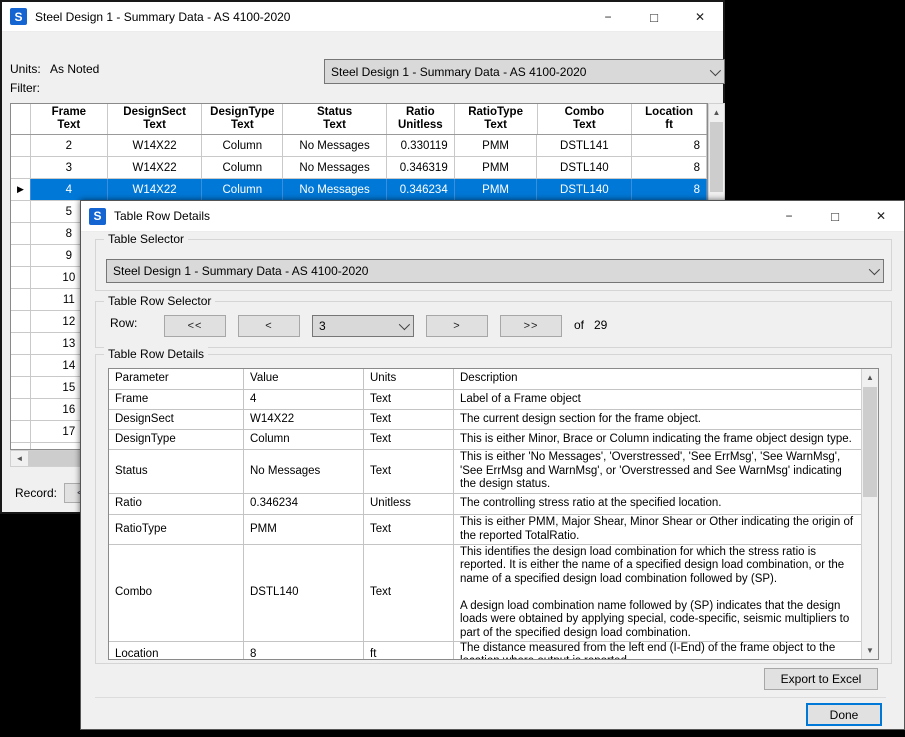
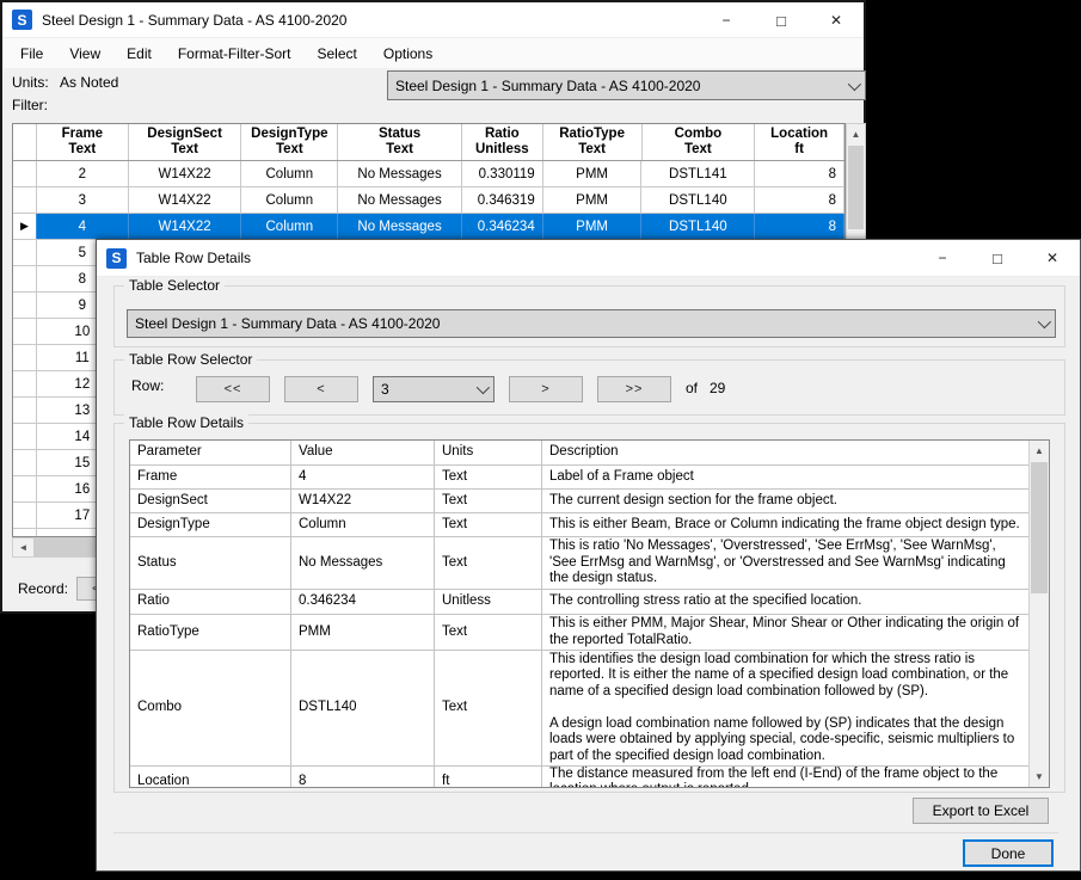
  S
  Steel Design 1 - Summary Data - AS 4100-2020
  −
  □
  ✕
+ File
+ View
+ Edit
+ Format-Filter-Sort
+ Select
+ Options
  Units:
  As Noted
  Filter:
  Steel Design 1 - Summary Data - AS 4100-2020
  Frame
  Text
  DesignSect
  Text
  DesignType
  Text
  Status
  Text
  Ratio
  Unitless
  RatioType
  Text
  Combo
  Text
  Location
  ft
  2
  W14X22
  Column
  No Messages
  0.330119
  PMM
  DSTL141
  8
  3
  W14X22
  Column
  No Messages
  0.346319
  PMM
  DSTL140
  8
  ▶
  4
  W14X22
  Column
  No Messages
  0.346234
  PMM
  DSTL140
  8
  5
  8
  9
  10
  11
  12
  13
  14
  15
  16
  17
  ▲
  ◄
  Record:
  S
  Table Row Details
  −
  □
  ✕
  Table Selector
  Steel Design 1 - Summary Data - AS 4100-2020
  Table Row Selector
  Row:
  <<
  <
  3
  >
  >>
  of
  29
  Table Row Details
  Parameter
  Value
  Units
  Description
  Frame
  4
  Text
  Label of a Frame object
  DesignSect
  W14X22
  Text
  The current design section for the frame object.
  DesignType
  Column
  Text
- This is either Minor, Brace or Column indicating the frame object design type.
+ This is either Beam, Brace or Column indicating the frame object design type.
  Status
  No Messages
  Text
- This is either 'No Messages', 'Overstressed', 'See ErrMsg', 'See WarnMsg', 'See ErrMsg and WarnMsg', or 'Overstressed and See WarnMsg' indicating the design status.
+ This is ratio 'No Messages', 'Overstressed', 'See ErrMsg', 'See WarnMsg', 'See ErrMsg and WarnMsg', or 'Overstressed and See WarnMsg' indicating the design status.
  Ratio
  0.346234
  Unitless
  The controlling stress ratio at the specified location.
  RatioType
  PMM
  Text
  This is either PMM, Major Shear, Minor Shear or Other indicating the origin of the reported TotalRatio.
  Combo
  DSTL140
  Text
  This identifies the design load combination for which the stress ratio is reported. It is either the name of a specified design load combination, or the name of a specified design load combination followed by (SP).
  A design load combination name followed by (SP) indicates that the design loads were obtained by applying special, code-specific, seismic multipliers to part of the specified design load combination.
  Location
  8
  ft
  ▲
  ▼
  Export to Excel
  Done
